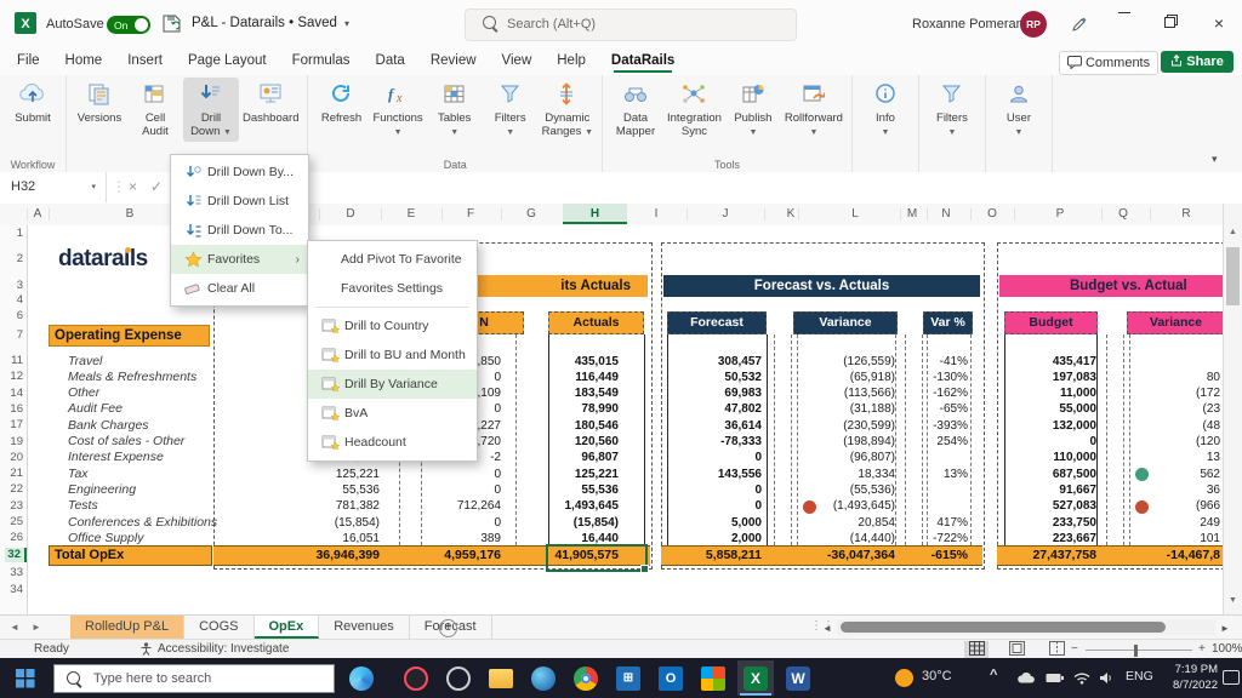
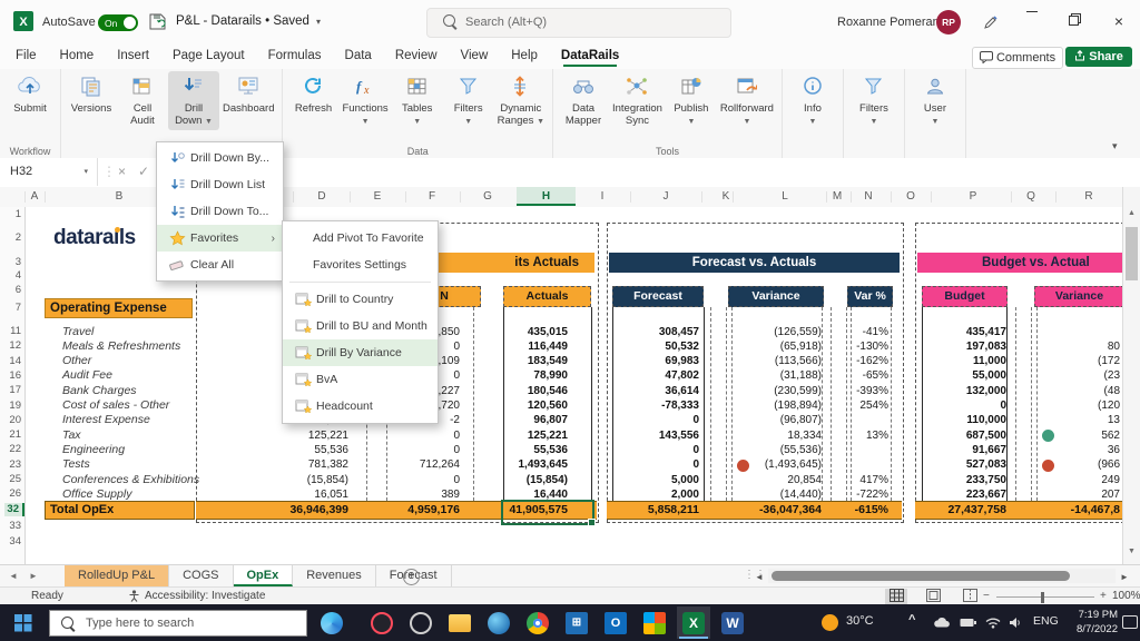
  X
  AutoSave
  On
  P&L - Datarails • Saved ▾
  Search (Alt+Q)
  Roxanne Pomera
  RP
  ×
  File
  Home
  Insert
  Page Layout
  Formulas
  Data
  Review
  View
  Help
  DataRails
  Comments
  Share
  Submit
  Workflow
  Versions
  Cell
  Audit
  Drill
  Down
  Dashboard
  Refresh
  f
  x
  Functions
  Tables
  Filters
  Dynamic
  Ranges
  Data
  Data
  Mapper
  Integration
  Sync
  Publish
  Rollforward
  Tools
  Info
  Filters
  User
  ▾
  H32
  ⋮
  ×
  ✓
  A
  B
  D
  E
  F
  G
  H
  I
  J
  K
  L
  M
  N
  O
  P
  Q
  R
  1
  2
  3
  4
  6
  7
  11
  12
  14
  16
  17
  19
  20
  21
  22
  23
  25
  26
  32
  33
  34
  dataraıls
  Operating Expense
  Total OpEx
  its Actuals
  N
  Actuals
  Forecast vs. Actuals
  Forecast
  Variance
  Var %
  Budget vs. Actual
  Budget
  Variance
  Travel
  435,015
  308,457
  (126,559)
  -41%
  435,417
  Meals & Refreshments
  0
  116,449
  50,532
  (65,918)
  -130%
  197,083
  80
  Other
  ,109
  183,549
  69,983
  (113,566)
  -162%
  11,000
  (172
  Audit Fee
  0
  78,990
  47,802
  (31,188)
  -65%
  55,000
  (23
  Bank Charges
  180,546
  36,614
  (230,599)
  -393%
  132,000
  (48
  Cost of sales - Other
  120,560
  -78,333
  (198,894)
  254%
  0
  (120
  Interest Expense
  -2
  96,807
  0
  (96,807)
  110,000
  13
  Tax
  125,221
  0
  125,221
  143,556
  18,334
  13%
  687,500
  562
  Engineering
  55,536
  0
  55,536
  0
  (55,536)
  91,667
  36
  Tests
  781,382
  712,264
  1,493,645
  0
  (1,493,645)
  527,083
  (966
  Conferences & Exhibitions
  (15,854)
  0
  (15,854)
  5,000
  20,854
  417%
  233,750
  249
  Office Supply
  16,051
  389
  16,440
  2,000
  (14,440)
  -722%
  223,667
- 101
+ 207
  36,946,399
  4,959,176
  5,858,211
  -36,047,364
  -615%
  27,437,758
  -14,467,8
  ◄
  ►
  RolledUp P&L
  COGS
  OpEx
  Revenues
  Forecast
  +
  ⋮⋮
  ◄
  ►
  Ready
  Accessibility: Investigate
  −
  +
  100%
  Type here to search
  ⊞
  O
  X
  W
  30°C
  ^
  ENG
  7:19 PM
  8/7/2022
  Drill Down By...
  Drill Down List
  Drill Down To...
  Favorites
  ›
  Clear All
  Add Pivot To Favorite
  Favorites Settings
  Drill to Country
  Drill to BU and Month
  Drill By Variance
  BvA
  Headcount
